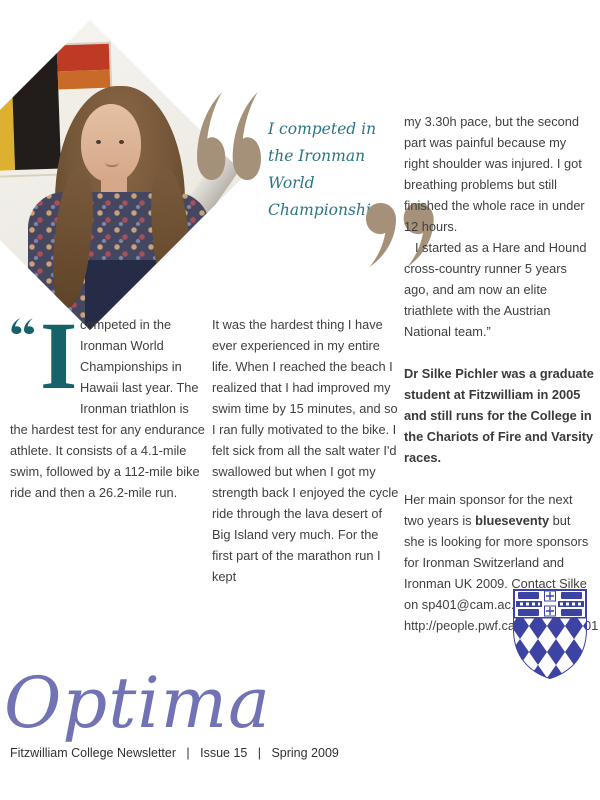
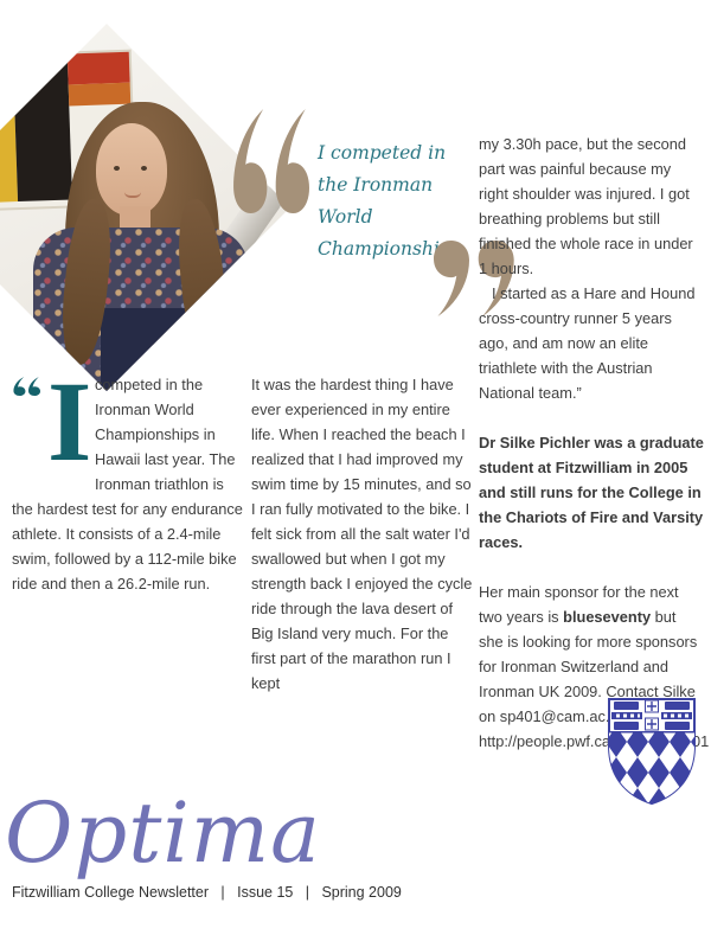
  I competed in the Ironman World Championsh
  I
- competed in the Ironman World Championships in Hawaii last year. The Ironman triathlon is the hardest test for any endurance athlete. It consists of a 4.1-mile swim, followed by a 112-mile bike ride and then a 26.2-mile run.
+ competed in the Ironman World Championships in Hawaii last year. The Ironman triathlon is the hardest test for any endurance athlete. It consists of a 2.4-mile swim, followed by a 112-mile bike ride and then a 26.2-mile run.
  It was the hardest thing I have ever experienced in my entire life. When I reached the beach I realized that I had improved my swim time by 15 minutes, and so I ran fully motivated to the bike. I felt sick from all the salt water I'd swallowed but when I got my strength back I enjoyed the cycle ride through the lava desert of Big Island very much. For the first part of the marathon run I kept
- my 3.30h pace, but the second part was painful because my right shoulder was injured. I got breathing problems but still finished the whole race in under 12 hours.
+ my 3.30h pace, but the second part was painful because my right shoulder was injured. I got breathing problems but still finished the whole race in under 1 hours.
  I started as a Hare and Hound cross-country runner 5 years ago, and am now an elite triathlete with the Austrian National team.”
  Dr Silke Pichler was a graduate student at Fitzwilliam in 2005 and still runs for the College in the Chariots of Fire and Varsity races.
  Her main sponsor for the next two years is blueseventy but she is looking for more sponsors for Ironman Switzerland and Ironman UK 2009. Contact Silke on sp401@cam.ac. http://people.pwf.ca01
  Optima
  Fitzwilliam College Newsletter | Issue 15 | Spring 2009
